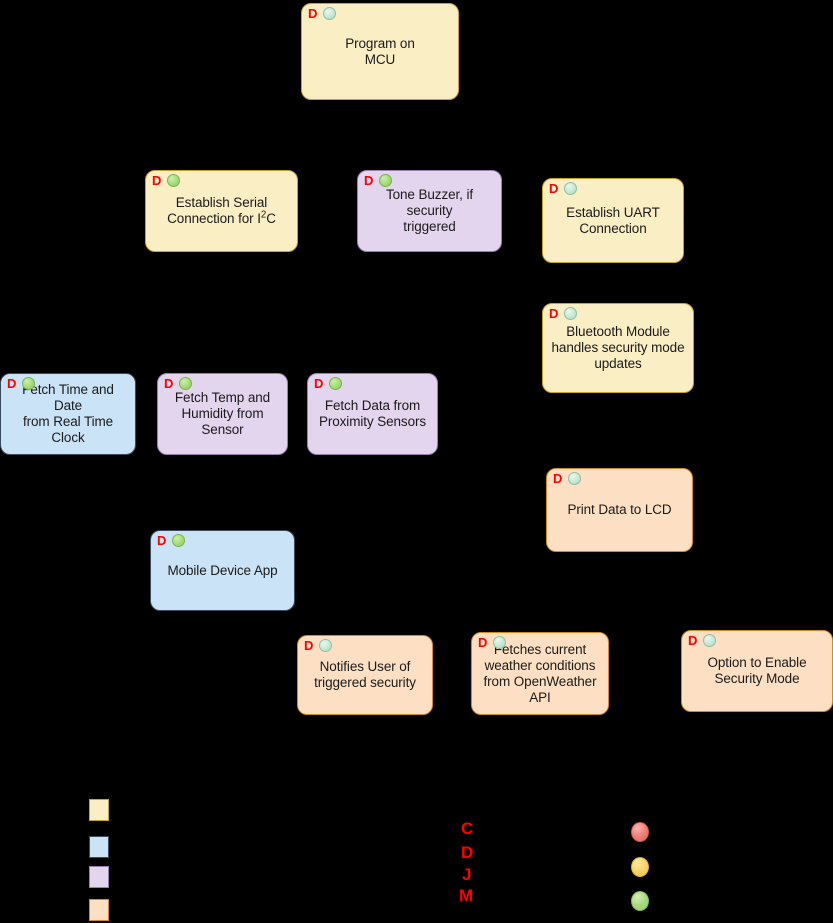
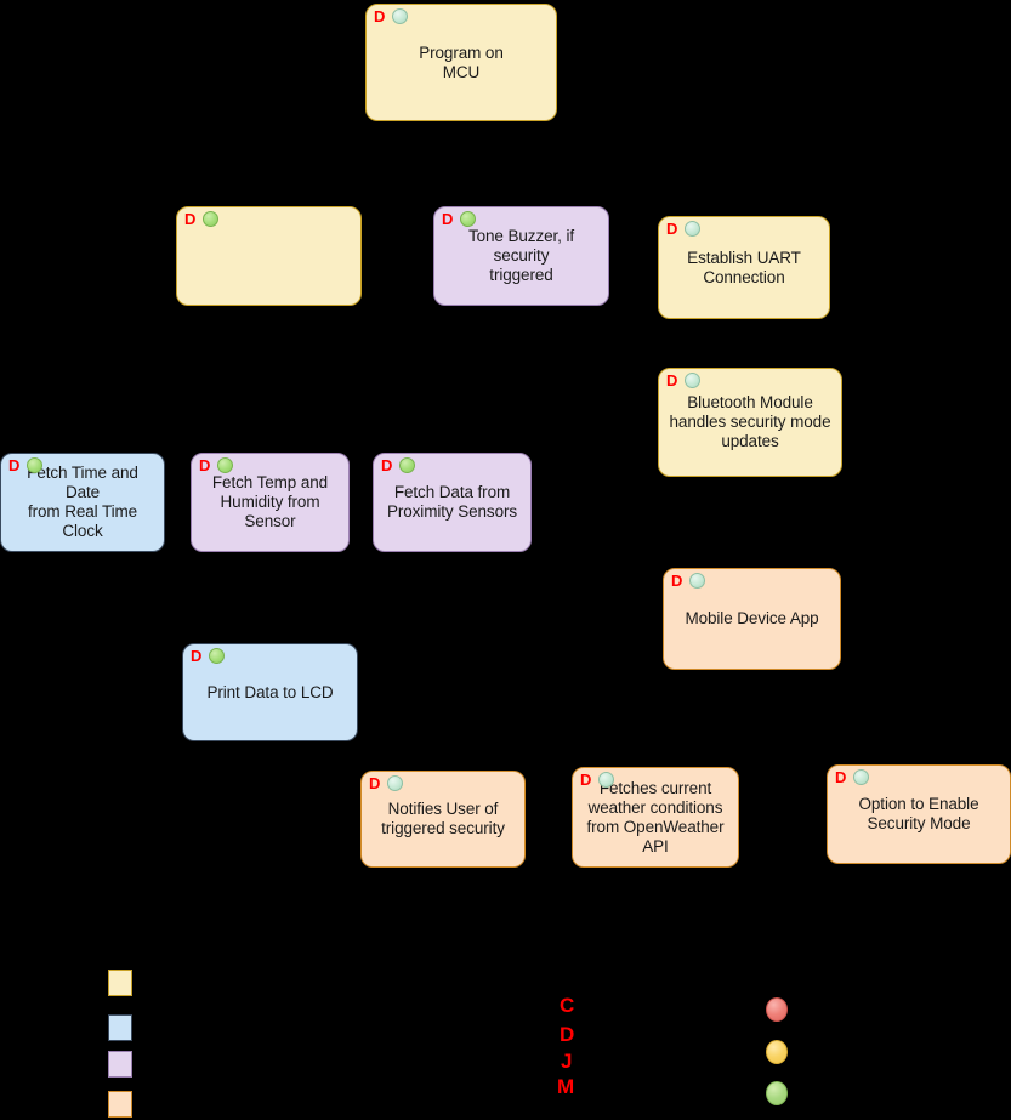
  D
  Program on
  MCU
  D
- Establish Serial
- Connection for I2C
  D
  Tone Buzzer, if security
  triggered
  D
  Establish UART
  Connection
  D
  Bluetooth Module
  handles security mode
  updates
  D
  etch Time and Date
  from Real Time Clock
  D
  Fetch Temp and
  Humidity from Sensor
  D
  Fetch Data from
  Proximity Sensors
  D
- Print Data to LCD
+ Mobile Device App
  D
- Mobile Device App
+ Print Data to LCD
  D
  Notifies User of
  triggered security
  D
  Fetches current
  weather conditions
  from OpenWeather
  API
  D
  Option to Enable
  Security Mode
  C
  D
  J
  M
